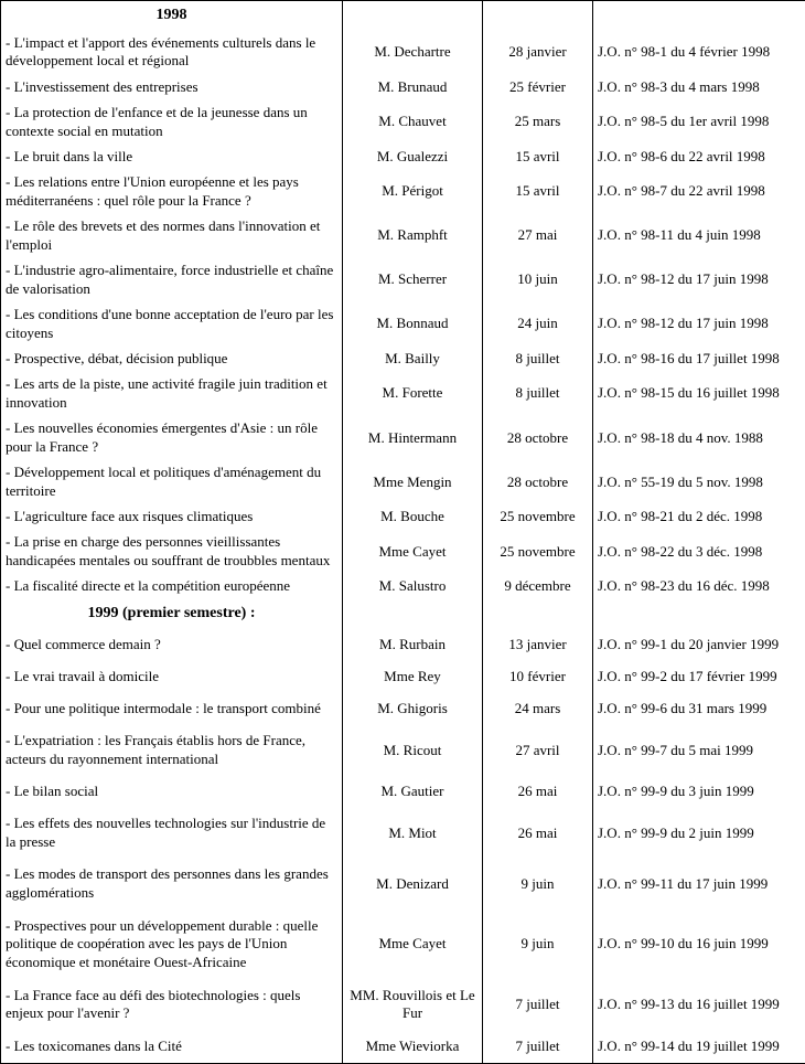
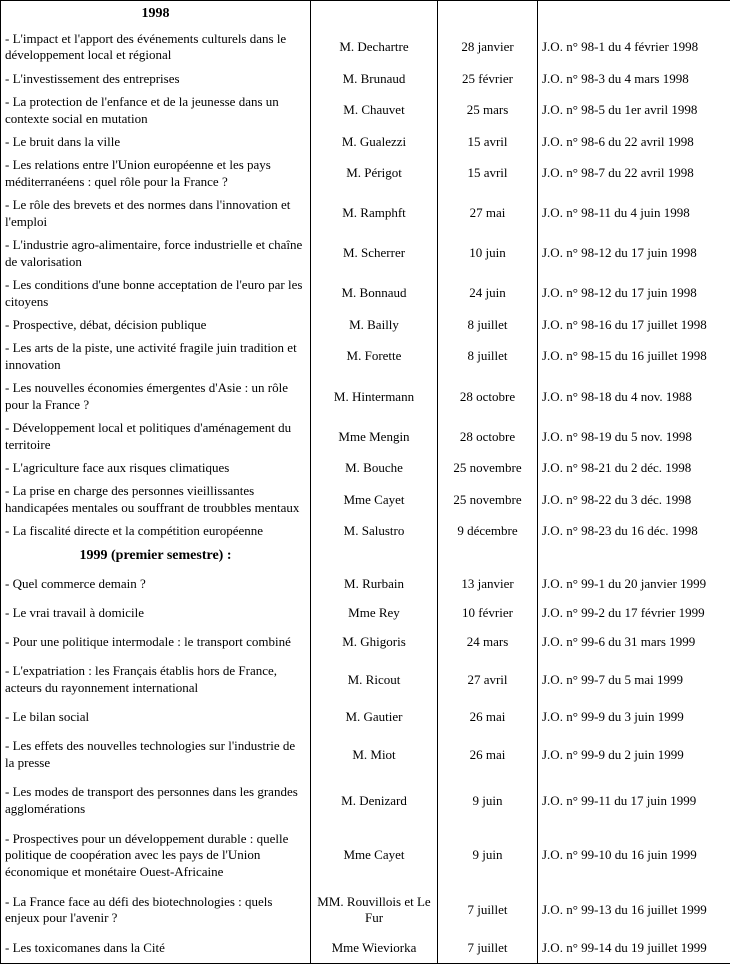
  1998
  - L'impact et l'apport des événements culturels dans le développement local et régional	M. Dechartre	28 janvier	J.O. n° 98-1 du 4 février 1998
  - L'investissement des entreprises	M. Brunaud	25 février	J.O. n° 98-3 du 4 mars 1998
  - La protection de l'enfance et de la jeunesse dans un contexte social en mutation	M. Chauvet	25 mars	J.O. n° 98-5 du 1er avril 1998
  - Le bruit dans la ville	M. Gualezzi	15 avril	J.O. n° 98-6 du 22 avril 1998
  - Les relations entre l'Union européenne et les pays méditerranéens : quel rôle pour la France ?	M. Périgot	15 avril	J.O. n° 98-7 du 22 avril 1998
  - Le rôle des brevets et des normes dans l'innovation et l'emploi	M. Ramphft	27 mai	J.O. n° 98-11 du 4 juin 1998
  - L'industrie agro-alimentaire, force industrielle et chaîne de valorisation	M. Scherrer	10 juin	J.O. n° 98-12 du 17 juin 1998
  - Les conditions d'une bonne acceptation de l'euro par les citoyens	M. Bonnaud	24 juin	J.O. n° 98-12 du 17 juin 1998
  - Prospective, débat, décision publique	M. Bailly	8 juillet	J.O. n° 98-16 du 17 juillet 1998
  - Les arts de la piste, une activité fragile juin tradition et innovation	M. Forette	8 juillet	J.O. n° 98-15 du 16 juillet 1998
  - Les nouvelles économies émergentes d'Asie : un rôle pour la France ?	M. Hintermann	28 octobre	J.O. n° 98-18 du 4 nov. 1988
- - Développement local et politiques d'aménagement du territoire	Mme Mengin	28 octobre	J.O. n° 55-19 du 5 nov. 1998
+ - Développement local et politiques d'aménagement du territoire	Mme Mengin	28 octobre	J.O. n° 98-19 du 5 nov. 1998
  - L'agriculture face aux risques climatiques	M. Bouche	25 novembre	J.O. n° 98-21 du 2 déc. 1998
  - La prise en charge des personnes vieillissantes handicapées mentales ou souffrant de troubbles mentaux	Mme Cayet	25 novembre	J.O. n° 98-22 du 3 déc. 1998
  - La fiscalité directe et la compétition européenne	M. Salustro	9 décembre	J.O. n° 98-23 du 16 déc. 1998
  1999 (premier semestre) :
  - Quel commerce demain ?	M. Rurbain	13 janvier	J.O. n° 99-1 du 20 janvier 1999
  - Le vrai travail à domicile	Mme Rey	10 février	J.O. n° 99-2 du 17 février 1999
  - Pour une politique intermodale : le transport combiné	M. Ghigoris	24 mars	J.O. n° 99-6 du 31 mars 1999
  - L'expatriation : les Français établis hors de France, acteurs du rayonnement international	M. Ricout	27 avril	J.O. n° 99-7 du 5 mai 1999
  - Le bilan social	M. Gautier	26 mai	J.O. n° 99-9 du 3 juin 1999
  - Les effets des nouvelles technologies sur l'industrie de la presse	M. Miot	26 mai	J.O. n° 99-9 du 2 juin 1999
  - Les modes de transport des personnes dans les grandes agglomérations	M. Denizard	9 juin	J.O. n° 99-11 du 17 juin 1999
  - Prospectives pour un développement durable : quelle politique de coopération avec les pays de l'Union économique et monétaire Ouest-Africaine	Mme Cayet	9 juin	J.O. n° 99-10 du 16 juin 1999
  - La France face au défi des biotechnologies : quels enjeux pour l'avenir ?	MM. Rouvillois et Le Fur	7 juillet	J.O. n° 99-13 du 16 juillet 1999
  - Les toxicomanes dans la Cité	Mme Wieviorka	7 juillet	J.O. n° 99-14 du 19 juillet 1999
